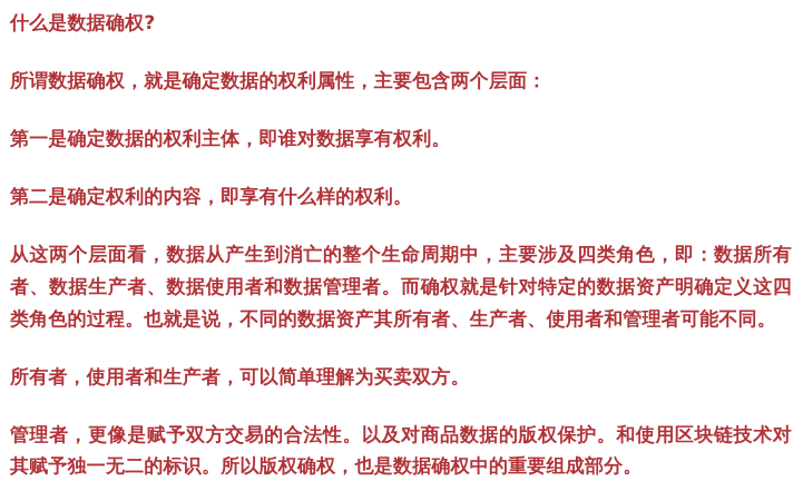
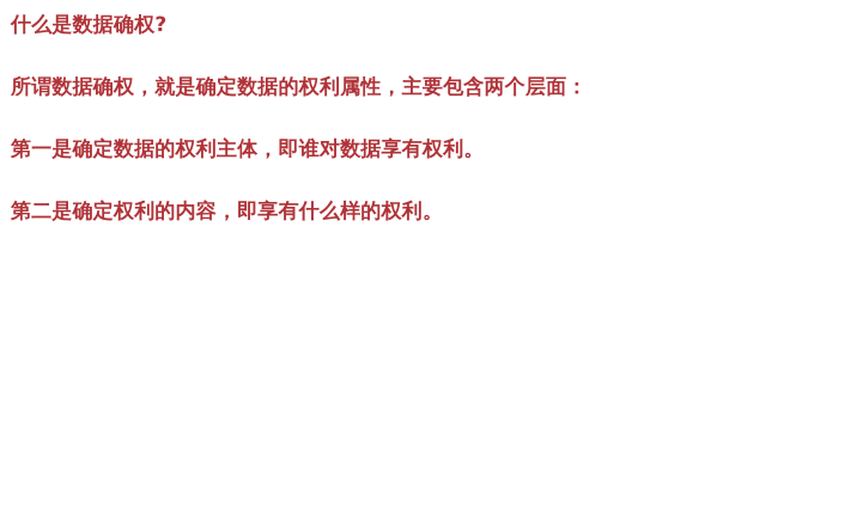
  什么是数据确权?
  所谓数据确权，就是确定数据的权利属性，主要包含两个层面：
  第一是确定数据的权利主体，即谁对数据享有权利。
  第二是确定权利的内容，即享有什么样的权利。
- 从这两个层面看，数据从产生到消亡的整个生命周期中，主要涉及四类角色，即：数据所有者、数据生产者、数据使用者和数据管理者。而确权就是针对特定的数据资产明确定义这四类角色的过程。也就是说，不同的数据资产其所有者、生产者、使用者和管理者可能不同。
- 所有者，使用者和生产者，可以简单理解为买卖双方。
- 管理者，更像是赋予双方交易的合法性。以及对商品数据的版权保护。和使用区块链技术对其赋予独一无二的标识。所以版权确权，也是数据确权中的重要组成部分。
